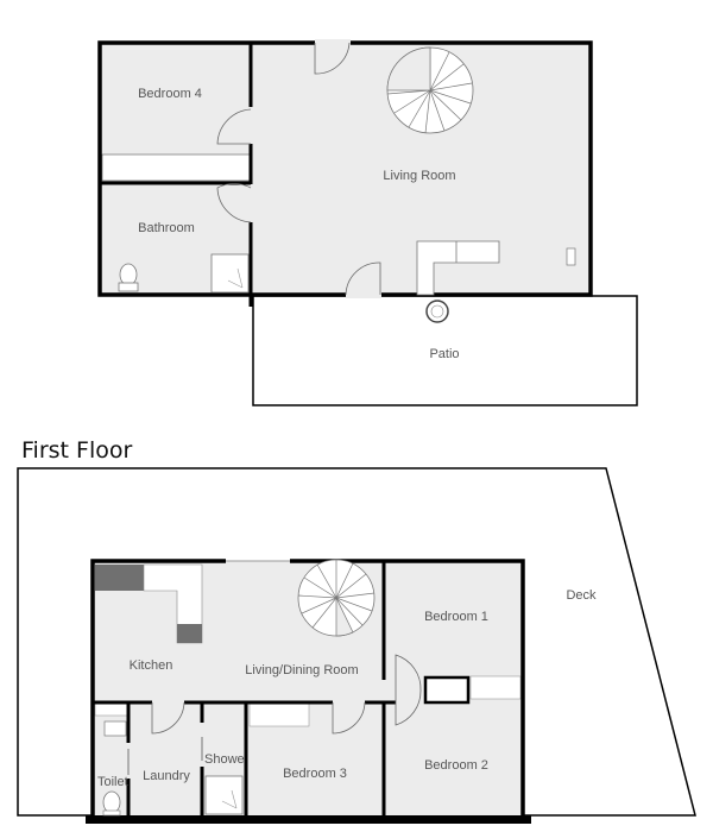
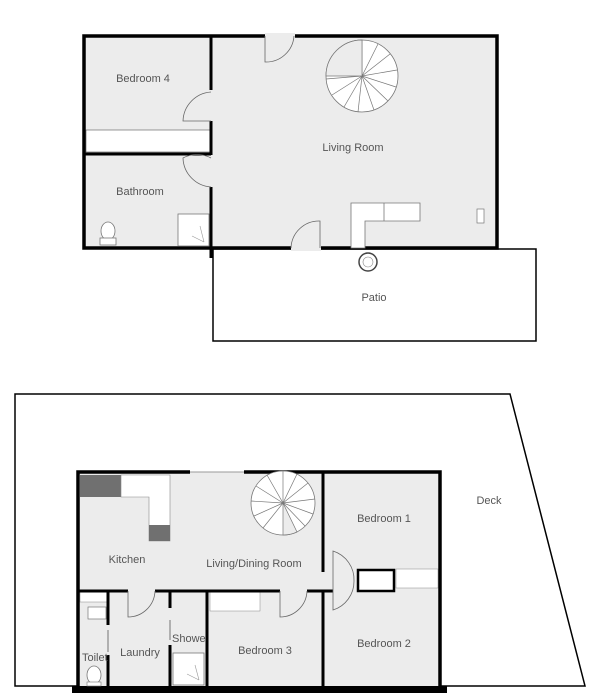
  Bedroom 4
  Bathroom
  Living Room
  Patio
- First Floor
  Kitchen
  Living/Dining Room
  Bedroom 1
  Bedroom 2
  Bedroom 3
  Deck
  Toilet
  Laundry
  Showe
